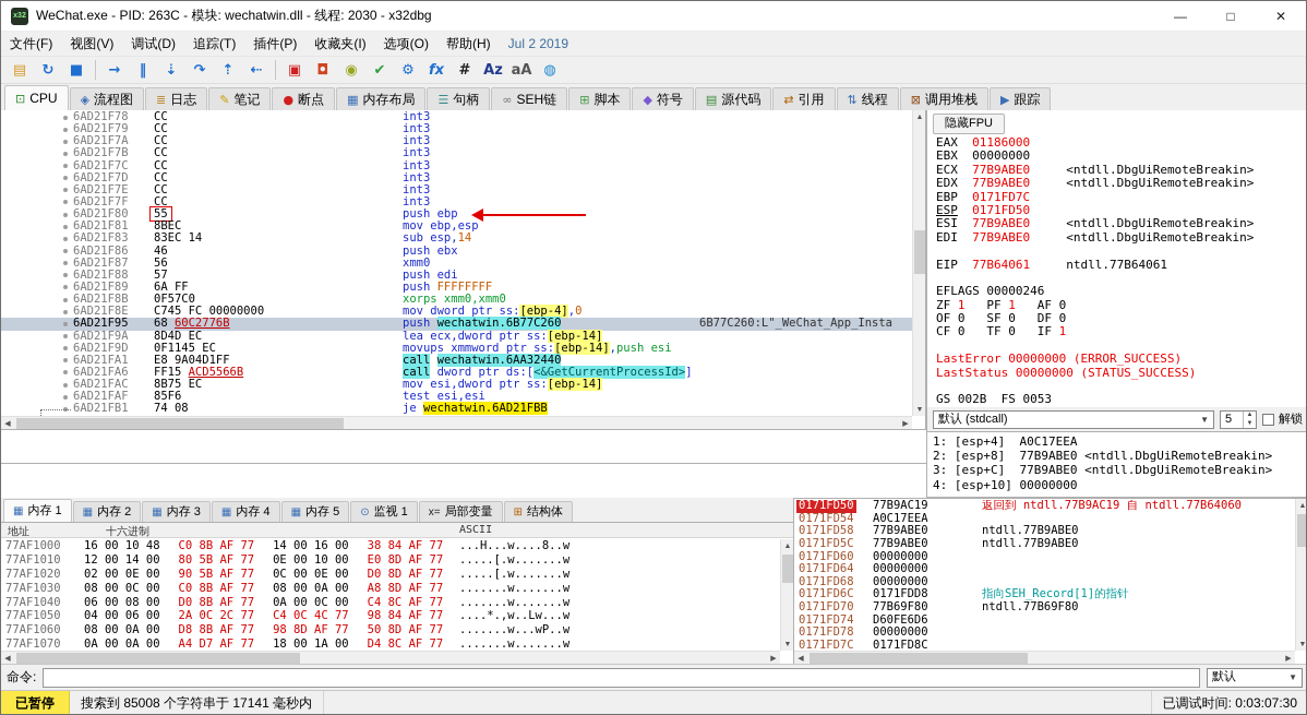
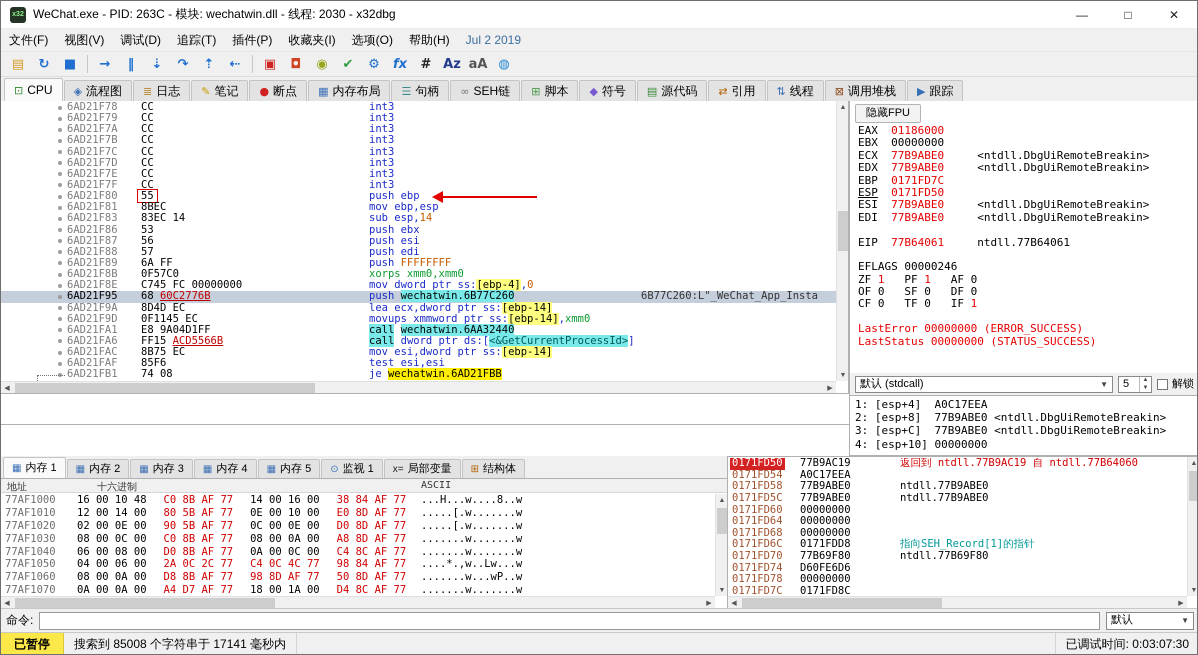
  WeChat.exe - PID: 263C - 模块: wechatwin.dll - 线程: 2030 - x32dbg
  —
  □
  ✕
  文件(F)
  视图(V)
  调试(D)
  追踪(T)
  插件(P)
  收藏夹(I)
  选项(O)
  帮助(H)
  Jul 2 2019
  ▤
  ↻
  ■
  →
  ‖
  ⇣
  ↷
  ⇡
  ⇠
  ▣
  ◘
  ◉
  ✔
  ⚙
  fx
  #
  Az
  aA
  ◍
  ⊡
  CPU
  ◈
  流程图
  ≣
  日志
  ✎
  笔记
  ●
  断点
  ▦
  内存布局
  ☰
  句柄
  ∞
  SEH链
  ⊞
  脚本
  ◆
  符号
  ▤
  源代码
  ⇄
  引用
  ⇅
  线程
  ⊠
  调用堆栈
  ▶
  跟踪
  6AD21F78
  CC
  int3
  6AD21F79
  CC
  int3
  6AD21F7A
  CC
  int3
  6AD21F7B
  CC
  int3
  6AD21F7C
  CC
  int3
  6AD21F7D
  CC
  int3
  6AD21F7E
  CC
  int3
  6AD21F7F
  CC
  int3
  6AD21F80
  55
  push ebp
  6AD21F81
  8BEC
  mov ebp,esp
  6AD21F83
  83EC 14
  sub esp,14
  6AD21F86
- 46
+ 53
  push ebx
  6AD21F87
  56
- xmm0
+ push esi
  6AD21F88
  57
  push edi
  6AD21F89
  6A FF
  push FFFFFFFF
  6AD21F8B
  0F57C0
  xorps xmm0,xmm0
  6AD21F8E
  C745 FC 00000000
  mov dword ptr ss:[ebp-4],0
  6AD21F95
  68 60C2776B
  push wechatwin.6B77C260
  6B77C260:L"_WeChat_App_Insta
  6AD21F9A
  8D4D EC
  lea ecx,dword ptr ss:[ebp-14]
  6AD21F9D
  0F1145 EC
- movups xmmword ptr ss:[ebp-14],push esi
+ movups xmmword ptr ss:[ebp-14],xmm0
  6AD21FA1
  E8 9A04D1FF
  call wechatwin.6AA32440
  6AD21FA6
  FF15 ACD5566B
  call dword ptr ds:[<&GetCurrentProcessId>]
  6AD21FAC
  8B75 EC
  mov esi,dword ptr ss:[ebp-14]
  6AD21FAF
  85F6
  test esi,esi
  6AD21FB1
  74 08
  je wechatwin.6AD21FBB
  隐藏FPU
  EAX 01186000
  EBX 00000000
  ECX 77B9ABE0 <ntdll.DbgUiRemoteBreakin>
  EDX 77B9ABE0 <ntdll.DbgUiRemoteBreakin>
  EBP 0171FD7C
  ESP 0171FD50
  ESI 77B9ABE0 <ntdll.DbgUiRemoteBreakin>
  EDI 77B9ABE0 <ntdll.DbgUiRemoteBreakin>
  EIP 77B64061 ntdll.77B64061
  EFLAGS 00000246
  ZF 1 PF 1 AF 0
  OF 0 SF 0 DF 0
  CF 0 TF 0 IF 1
  LastError 00000000 (ERROR_SUCCESS)
  LastStatus 00000000 (STATUS_SUCCESS)
- GS 002B FS 0053
  默认 (stdcall)
  ▼
  5
  解锁
  1: [esp+4] A0C17EEA
  2: [esp+8] 77B9ABE0 <ntdll.DbgUiRemoteBreakin>
  3: [esp+C] 77B9ABE0 <ntdll.DbgUiRemoteBreakin>
  4: [esp+10] 00000000
  ▦
  内存 1
  ▦
  内存 2
  ▦
  内存 3
  ▦
  内存 4
  ▦
  内存 5
  ⊙
  监视 1
  x=
  局部变量
  ⊞
  结构体
  地址
  十六进制
  ASCII
  77AF1000
  16 00 10 48 C0 8B AF 77 14 00 16 00 38 84 AF 77
  ...H...w....8..w
  77AF1010
  12 00 14 00 80 5B AF 77 0E 00 10 00 E0 8D AF 77
  .....[.w.......w
  77AF1020
  02 00 0E 00 90 5B AF 77 0C 00 0E 00 D0 8D AF 77
  .....[.w.......w
  77AF1030
  08 00 0C 00 C0 8B AF 77 08 00 0A 00 A8 8D AF 77
  .......w.......w
  77AF1040
  06 00 08 00 D0 8B AF 77 0A 00 0C 00 C4 8C AF 77
  .......w.......w
  77AF1050
  04 00 06 00 2A 0C 2C 77 C4 0C 4C 77 98 84 AF 77
  ....*.,w..Lw...w
  77AF1060
  08 00 0A 00 D8 8B AF 77 98 8D AF 77 50 8D AF 77
  .......w...wP..w
  77AF1070
  0A 00 0A 00 A4 D7 AF 77 18 00 1A 00 D4 8C AF 77
  .......w.......w
  0171FD50
  77B9AC19
  返回到 ntdll.77B9AC19 自 ntdll.77B64060
  0171FD54
  A0C17EEA
  0171FD58
  77B9ABE0
  ntdll.77B9ABE0
  0171FD5C
  77B9ABE0
  ntdll.77B9ABE0
  0171FD60
  00000000
  0171FD64
  00000000
  0171FD68
  00000000
  0171FD6C
  0171FDD8
  指向SEH_Record[1]的指针
  0171FD70
  77B69F80
  ntdll.77B69F80
  0171FD74
  D60FE6D6
  0171FD78
  00000000
  0171FD7C
  0171FD8C
  命令:
  默认
  ▼
  已暂停
  搜索到 85008 个字符串于 17141 毫秒内
  已调试时间: 0:03:07:30
